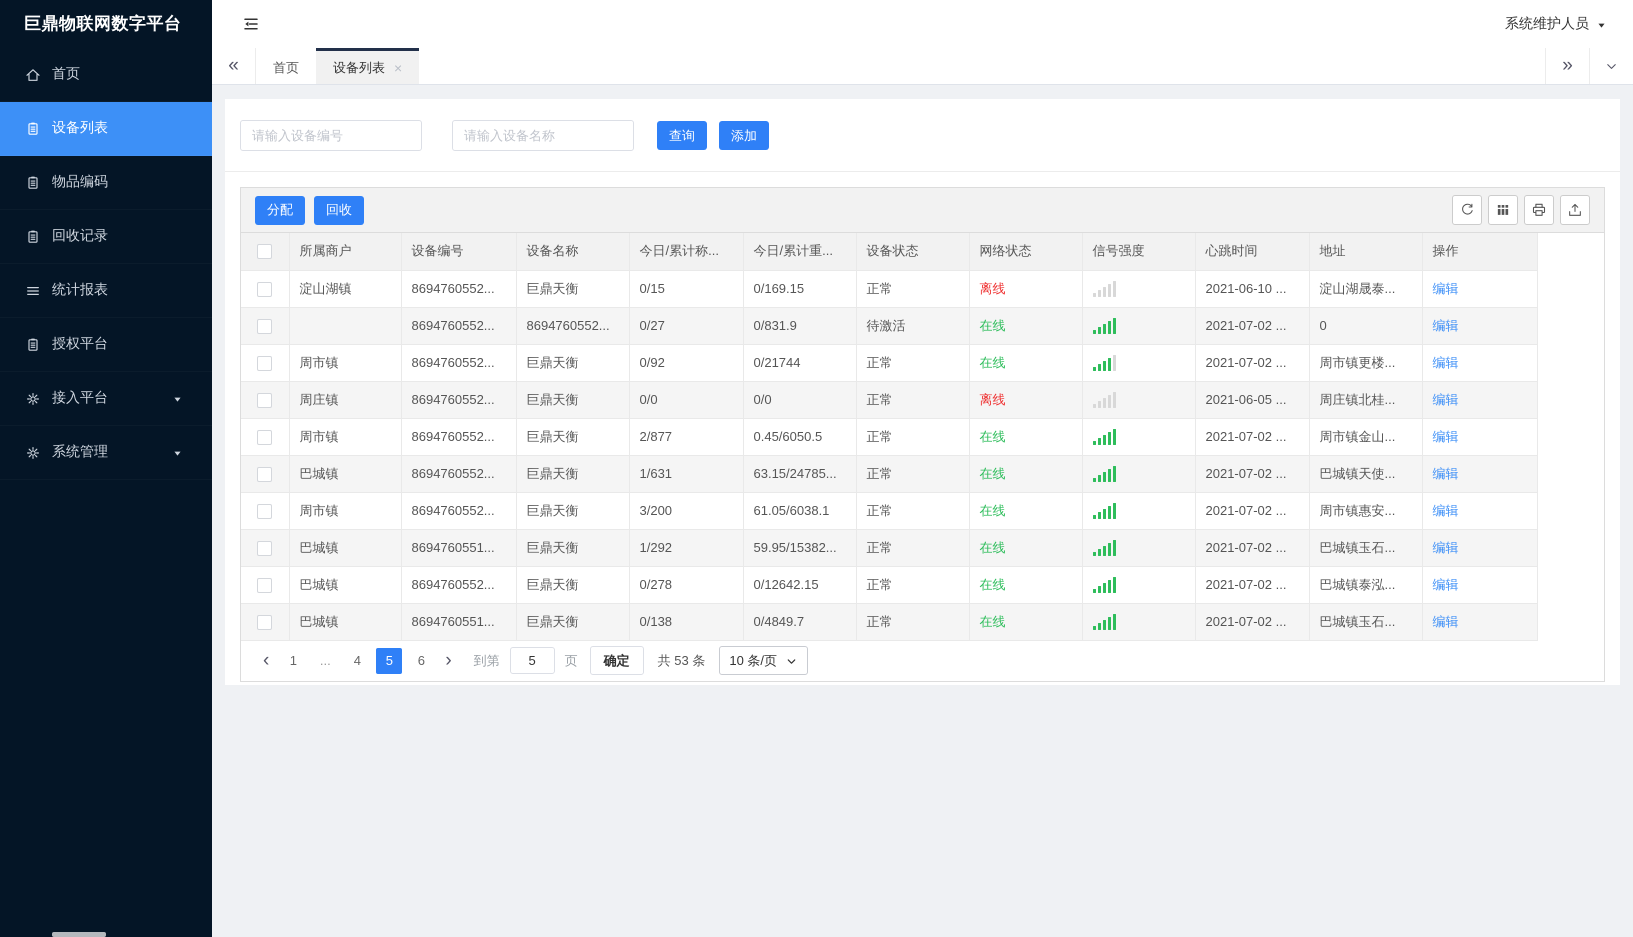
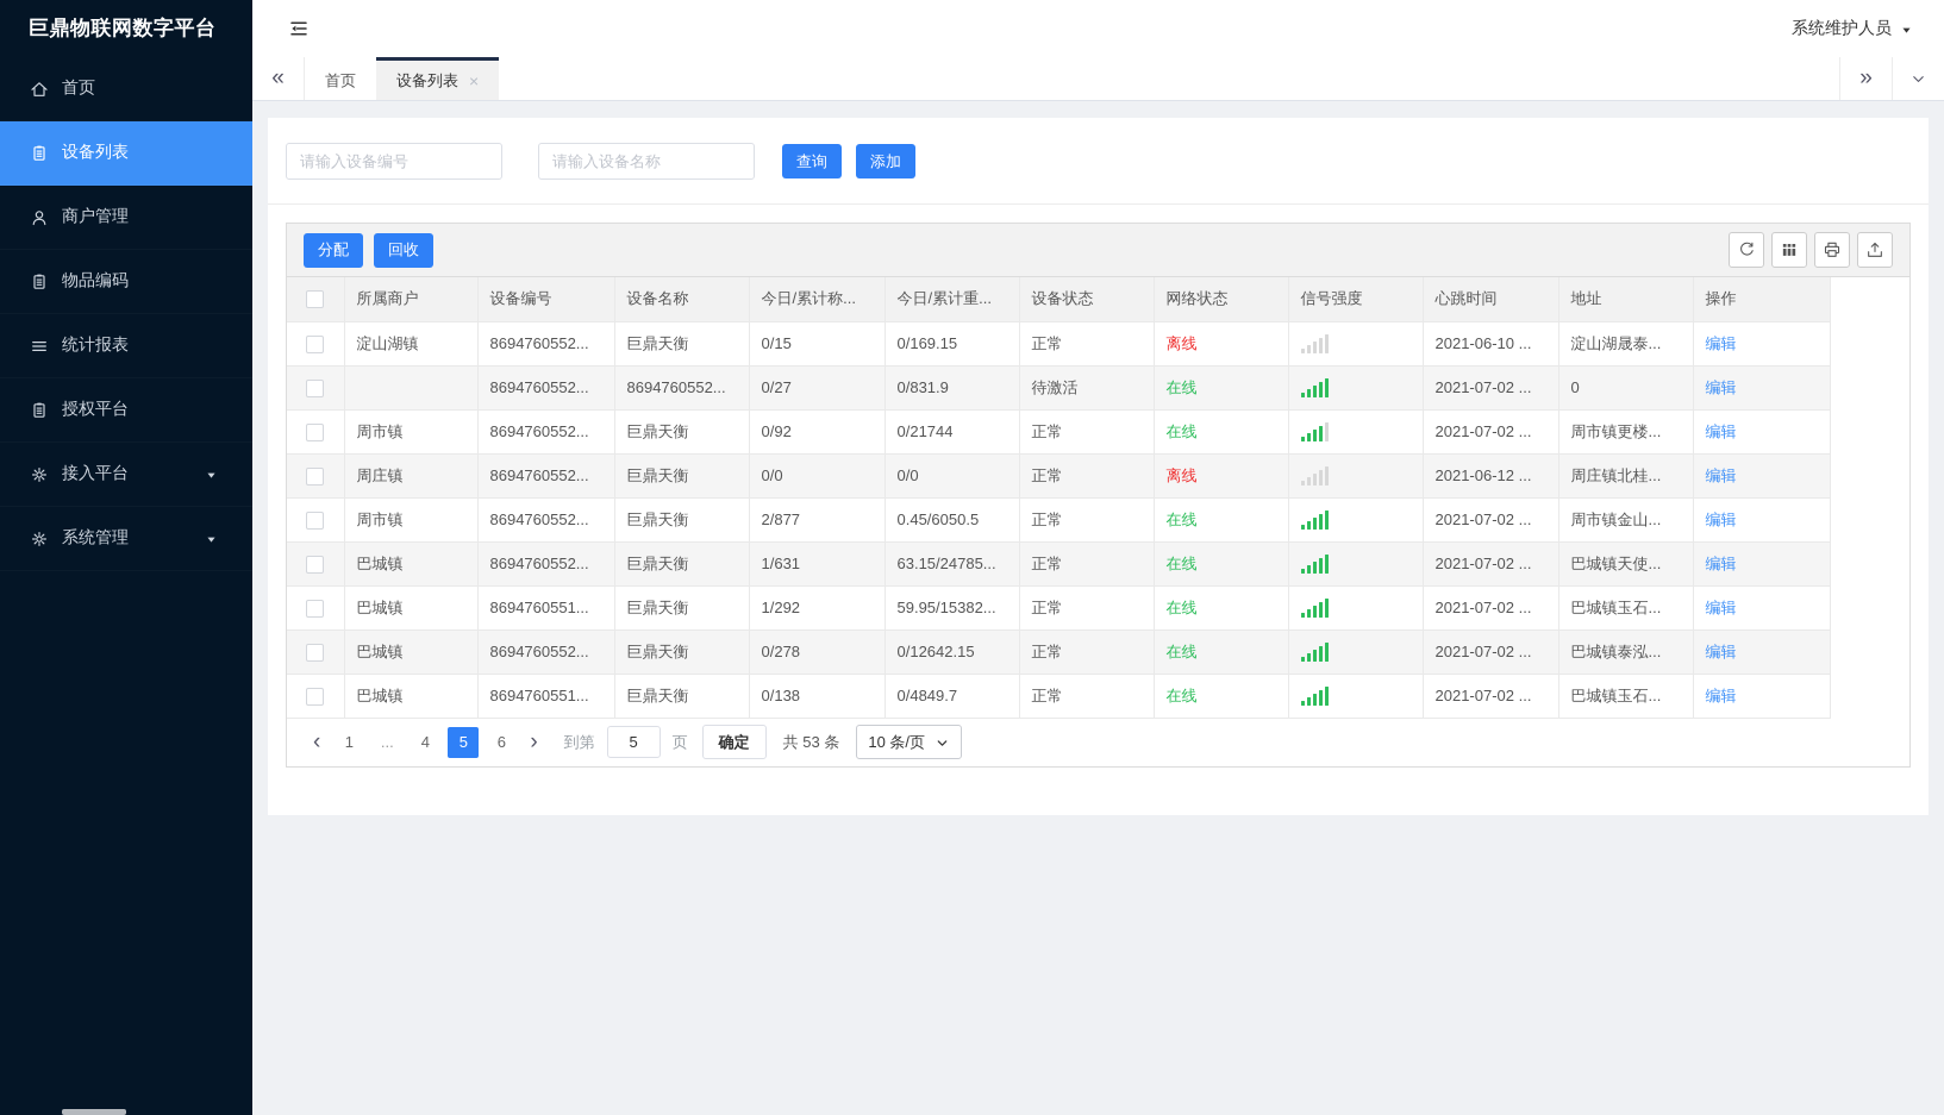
  巨鼎物联网数字平台
  首页
  设备列表
+ 商户管理
  物品编码
- 回收记录
  统计报表
  授权平台
  接入平台
  系统管理
  系统维护人员
  «
  首页
  设备列表
  ×
  »
  请输入设备编号
  请输入设备名称
  查询
  添加
  分配
  回收
  	所属商户	设备编号	设备名称	今日/累计称...	今日/累计重...	设备状态	网络状态	信号强度	心跳时间	地址	操作
  	淀山湖镇	8694760552...	巨鼎天衡	0/15	0/169.15	正常	离线		2021-06-10 ...	淀山湖晟泰...	编辑
  		8694760552...	8694760552...	0/27	0/831.9	待激活	在线		2021-07-02 ...	0	编辑
  	周市镇	8694760552...	巨鼎天衡	0/92	0/21744	正常	在线		2021-07-02 ...	周市镇更楼...	编辑
- 	周庄镇	8694760552...	巨鼎天衡	0/0	0/0	正常	离线		2021-06-05 ...	周庄镇北桂...	编辑
+ 	周庄镇	8694760552...	巨鼎天衡	0/0	0/0	正常	离线		2021-06-12 ...	周庄镇北桂...	编辑
  	周市镇	8694760552...	巨鼎天衡	2/877	0.45/6050.5	正常	在线		2021-07-02 ...	周市镇金山...	编辑
  	巴城镇	8694760552...	巨鼎天衡	1/631	63.15/24785...	正常	在线		2021-07-02 ...	巴城镇天使...	编辑
- 	周市镇	8694760552...	巨鼎天衡	3/200	61.05/6038.1	正常	在线		2021-07-02 ...	周市镇惠安...	编辑
  	巴城镇	8694760551...	巨鼎天衡	1/292	59.95/15382...	正常	在线		2021-07-02 ...	巴城镇玉石...	编辑
  	巴城镇	8694760552...	巨鼎天衡	0/278	0/12642.15	正常	在线		2021-07-02 ...	巴城镇泰泓...	编辑
  	巴城镇	8694760551...	巨鼎天衡	0/138	0/4849.7	正常	在线		2021-07-02 ...	巴城镇玉石...	编辑
  ‹
  1
  ...
  4
  5
  6
  ›
  到第
  5
  页
  确定
  共 53 条
  10 条/页
